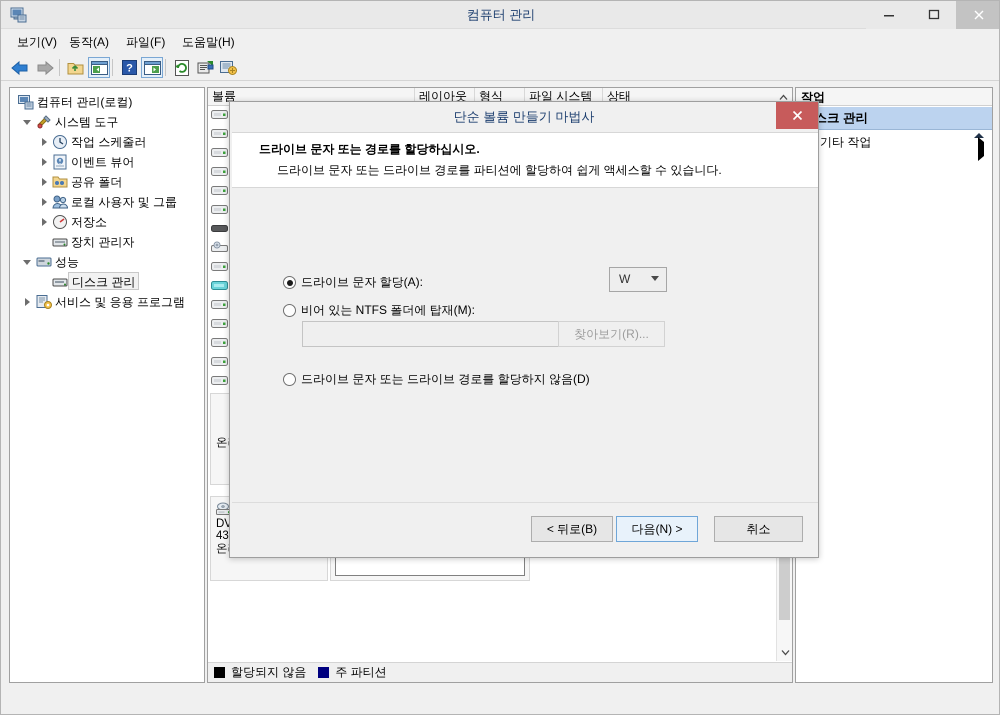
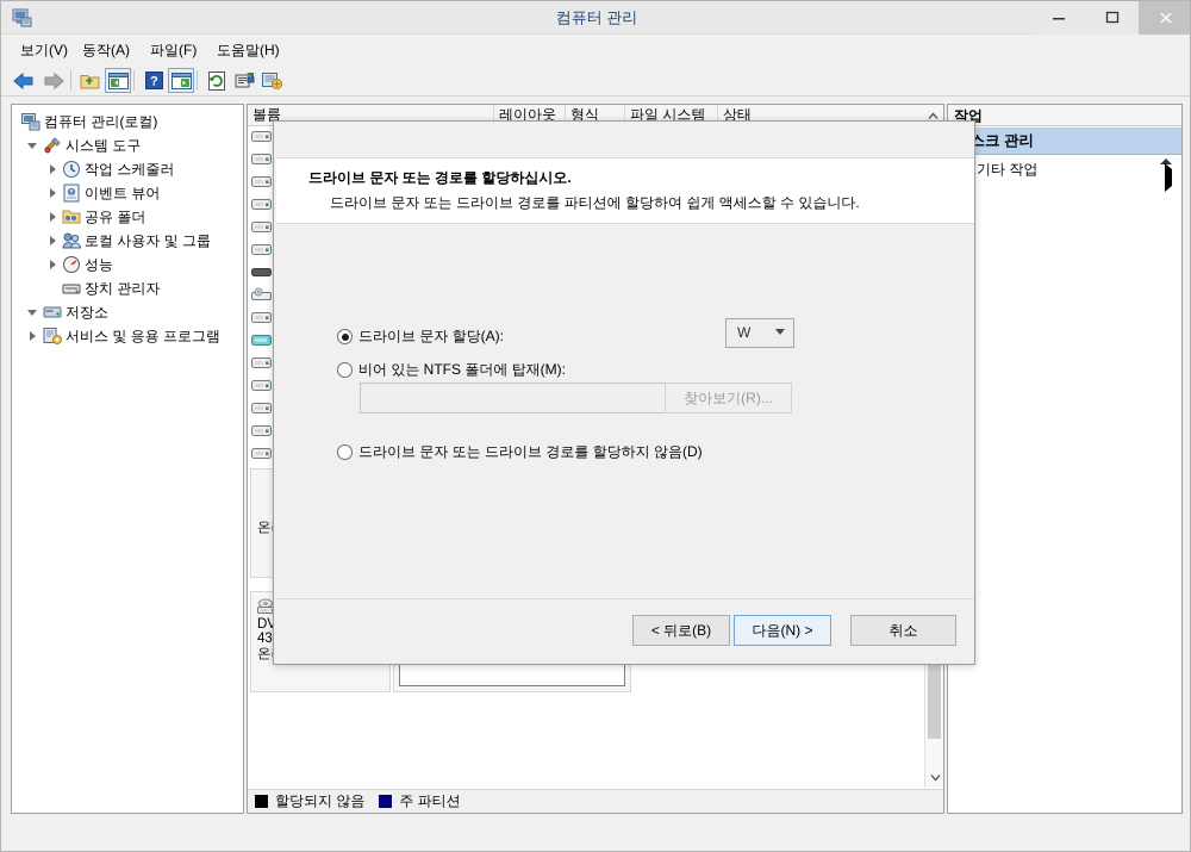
  컴퓨터 관리
  보기(V)
  동작(A)
  파일(F)
  도움말(H)
  ?
  컴퓨터 관리(로컬)
  시스템 도구
  작업 스케줄러
  이벤트 뷰어
  공유 폴더
  로컬 사용자 및 그룹
- 저장소
+ 성능
  장치 관리자
- 성능
+ 저장소
- 디스크 관리
  서비스 및 응용 프로그램
  볼륨
  레이아웃
  형식
  파일 시스템
  상태
  할당되지 않음
  주 파티션
  작업
  스크 관리
  기타 작업
- 단순 볼륨 만들기 마법사
  드라이브 문자 또는 경로를 할당하십시오.
  드라이브 문자 또는 드라이브 경로를 파티션에 할당하여 쉽게 액세스할 수 있습니다.
  드라이브 문자 할당(A):
  W
  비어 있는 NTFS 폴더에 탑재(M):
  찾아보기(R)...
  드라이브 문자 또는 드라이브 경로를 할당하지 않음(D)
  < 뒤로(B)
  다음(N) >
  취소
